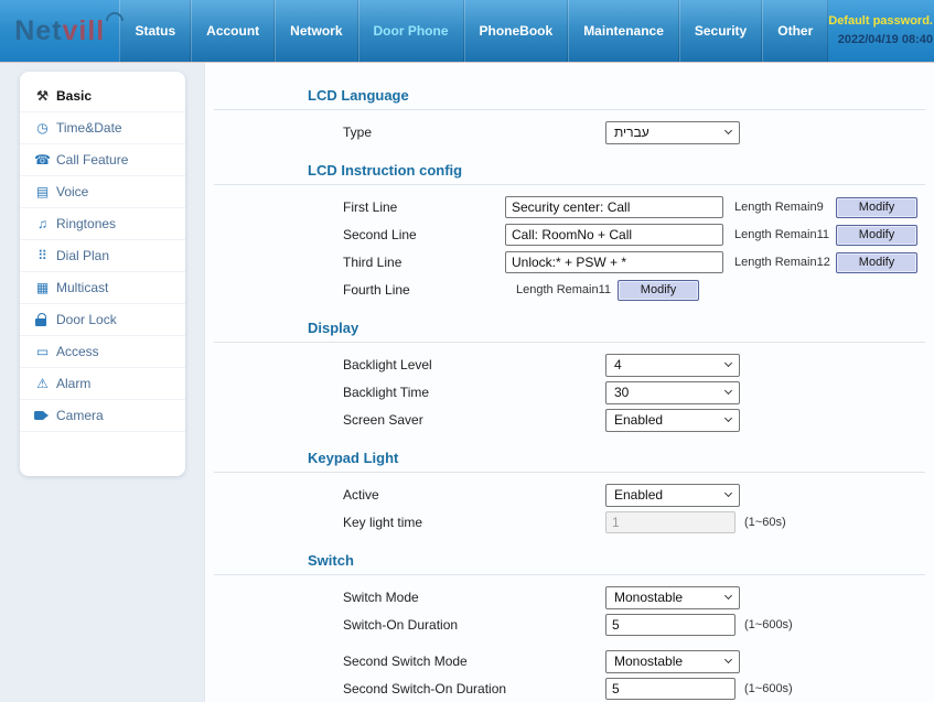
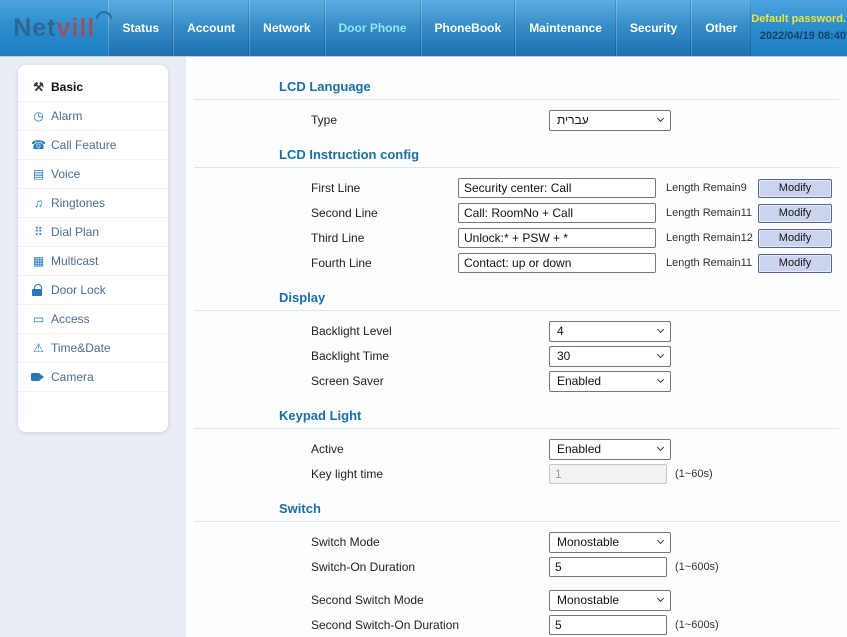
  Net
  vill
  Status
  Account
  Network
  Door Phone
  PhoneBook
  Maintenance
  Security
  Other
  Default password.
  2022/04/19 08:40
  ⚒
  Basic
  ◷
- Time&Date
+ Alarm
  ☎
  Call Feature
  ▤
  Voice
  ♫
  Ringtones
  ⠿
  Dial Plan
  ▦
  Multicast
  Door Lock
  ▭
  Access
  ⚠
- Alarm
+ Time&Date
  Camera
  LCD Language
  Type
  עברית
  LCD Instruction config
  First Line
  Security center: Call
  Length Remain9
  Modify
  Second Line
  Call: RoomNo + Call
  Length Remain11
  Modify
  Third Line
  Unlock:* + PSW + *
  Length Remain12
  Modify
  Fourth Line
+ Contact: up or down
  Length Remain11
  Modify
  Display
  Backlight Level
  4
  Backlight Time
  30
  Screen Saver
  Enabled
  Keypad Light
  Active
  Enabled
  Key light time
  1
  (1~60s)
  Switch
  Switch Mode
  Monostable
  Switch-On Duration
  5
  (1~600s)
  Second Switch Mode
  Monostable
  Second Switch-On Duration
  5
  (1~600s)
